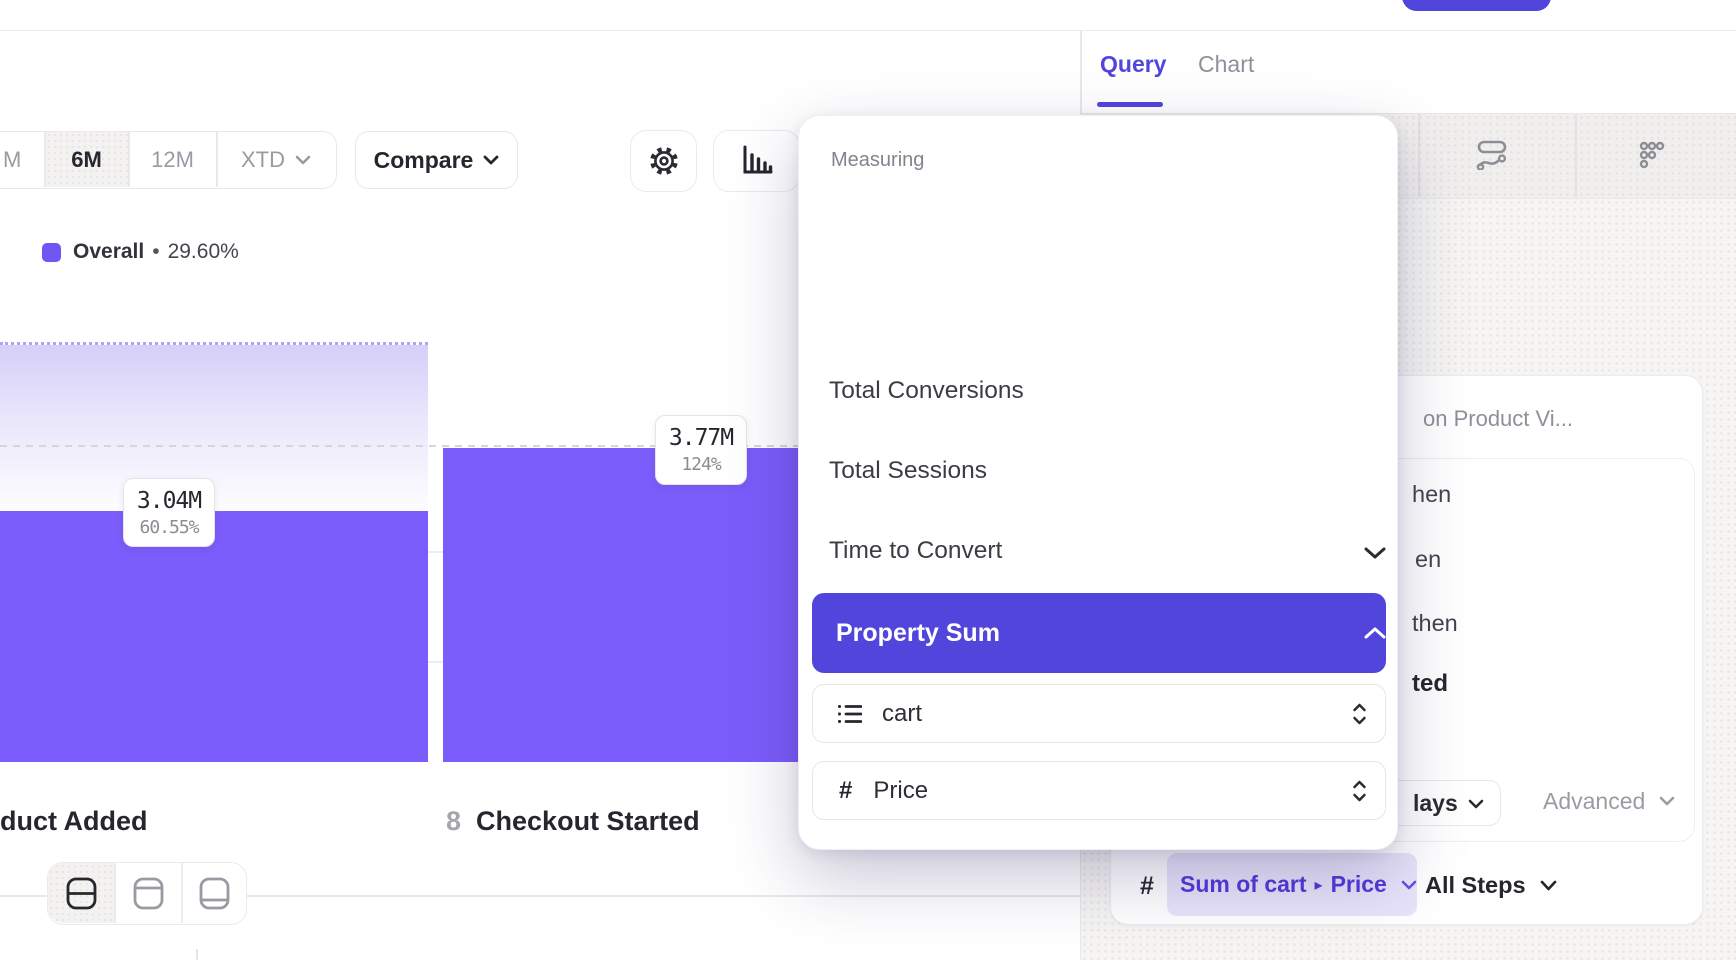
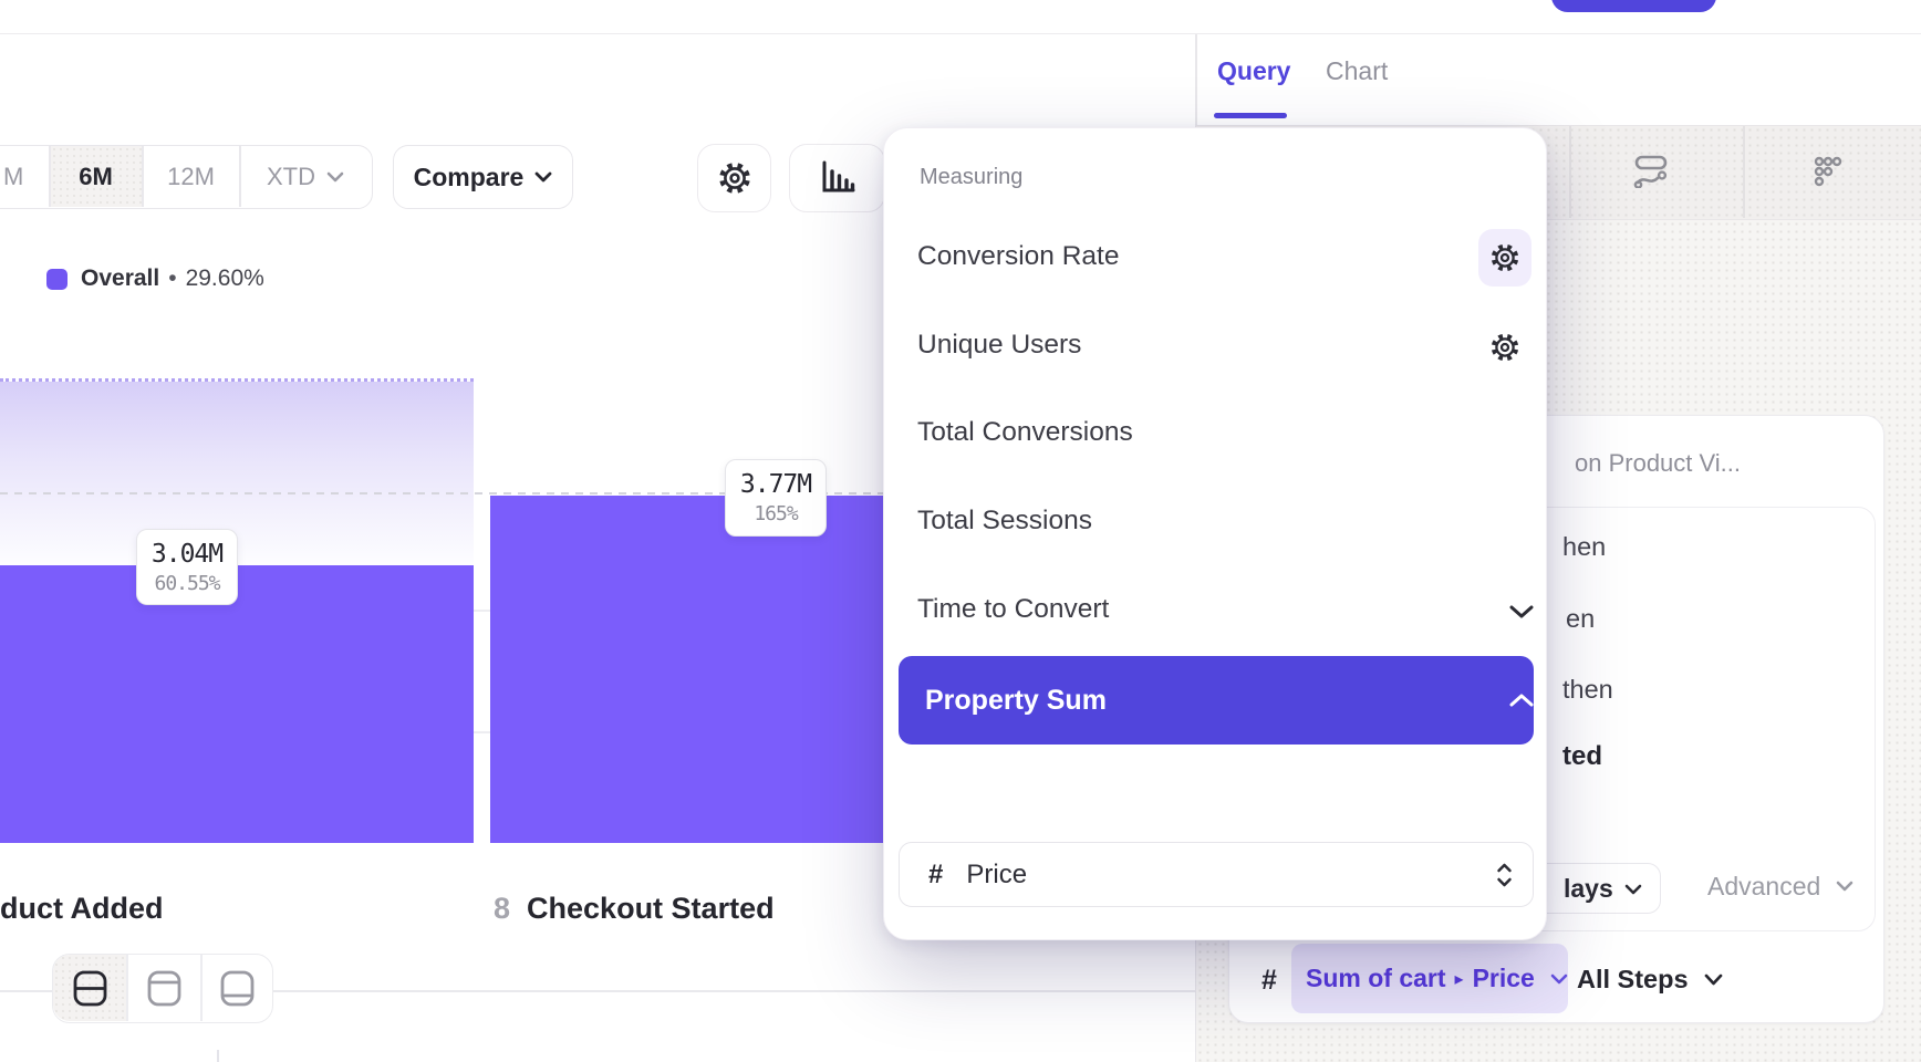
  M
  6M
  12M
  XTD
  Compare
  Overall
  •
  29.60%
  3.04M
  60.55%
  3.77M
- 124%
+ 165%
  duct Added
  8
  Checkout Started
  Query
  Chart
  on Product Vi...
  hen
  en
  then
  ted
  lays
  Advanced
  #
  Sum of cart
  ▸
  Price
  All Steps
  Measuring
+ Conversion Rate
+ Unique Users
  Total Conversions
  Total Sessions
  Time to Convert
  Property Sum
- cart
  #
  Price
